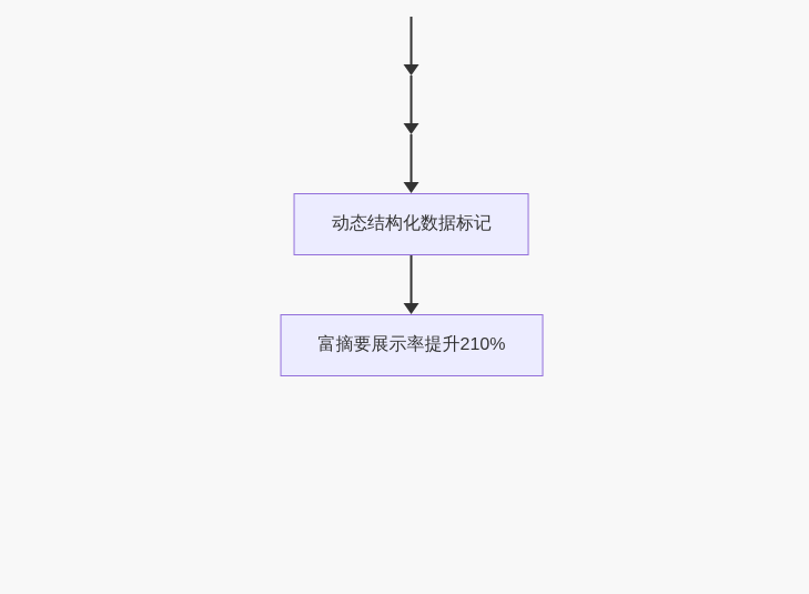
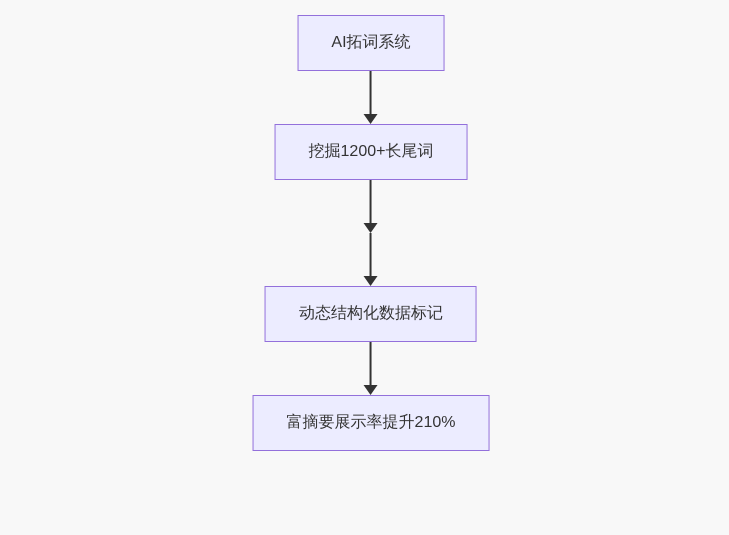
+ AI拓词系统
+ 挖掘1200+长尾词
  动态结构化数据标记
  富摘要展示率提升210%
